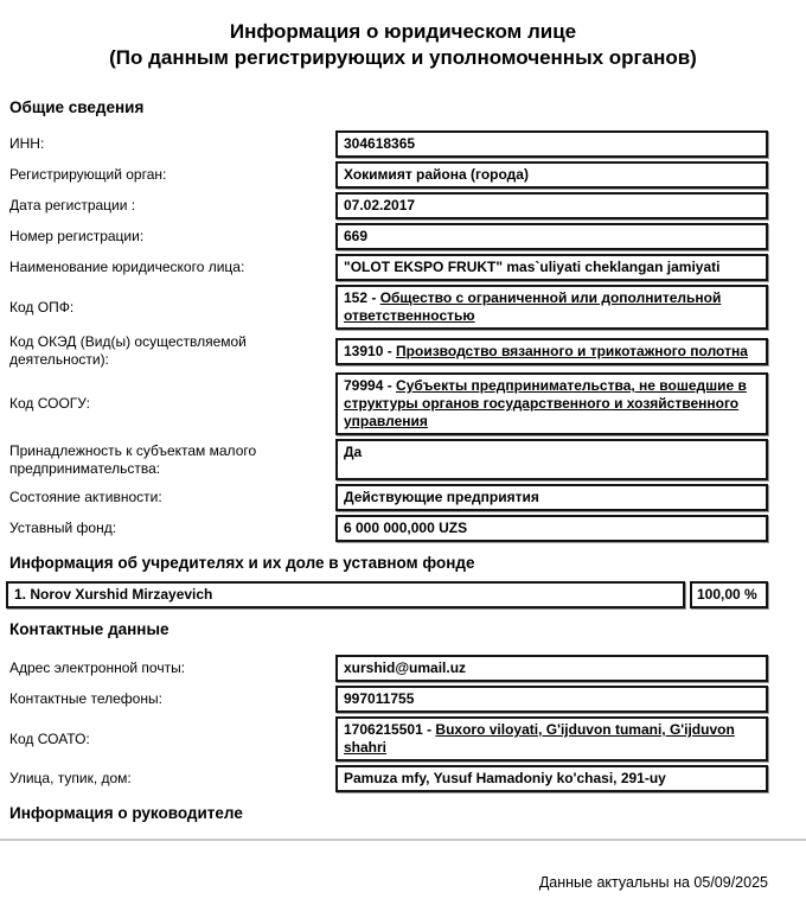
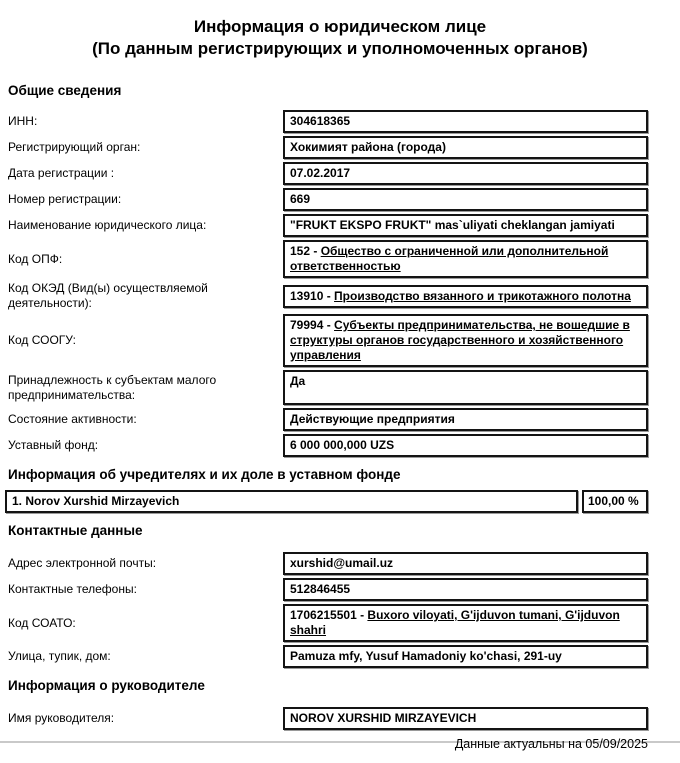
  Информация о юридическом лице
  (По данным регистрирующих и уполномоченных органов)
  Общие сведения
  ИНН:
  304618365
  Регистрирующий орган:
  Хокимият района (города)
  Дата регистрации :
  07.02.2017
  Номер регистрации:
  669
  Наименование юридического лица:
- "OLOT EKSPO FRUKT" mas`uliyati cheklangan jamiyati
+ "FRUKT EKSPO FRUKT" mas`uliyati cheklangan jamiyati
  Код ОПФ:
  152 - Общество с ограниченной или дополнительной ответственностью
  Код ОКЭД (Вид(ы) осуществляемой деятельности):
  13910 - Производство вязанного и трикотажного полотна
  Код СООГУ:
  79994 - Субъекты предпринимательства, не вошедшие в структуры органов государственного и хозяйственного управления
  Принадлежность к субъектам малого предпринимательства:
  Да
  Состояние активности:
  Действующие предприятия
  Уставный фонд:
  6 000 000,000 UZS
  Информация об учредителях и их доле в уставном фонде
  1. Norov Xurshid Mirzayevich
  100,00 %
  Контактные данные
  Адрес электронной почты:
  xurshid@umail.uz
  Контактные телефоны:
- 997011755
+ 512846455
  Код СОАТО:
  1706215501 - Buxoro viloyati, G'ijduvon tumani, G'ijduvon shahri
  Улица, тупик, дом:
  Pamuza mfy, Yusuf Hamadoniy ko'chasi, 291-uy
  Информация о руководителе
+ Имя руководителя:
+ NOROV XURSHID MIRZAYEVICH
  Данные актуальны на 05/09/2025
